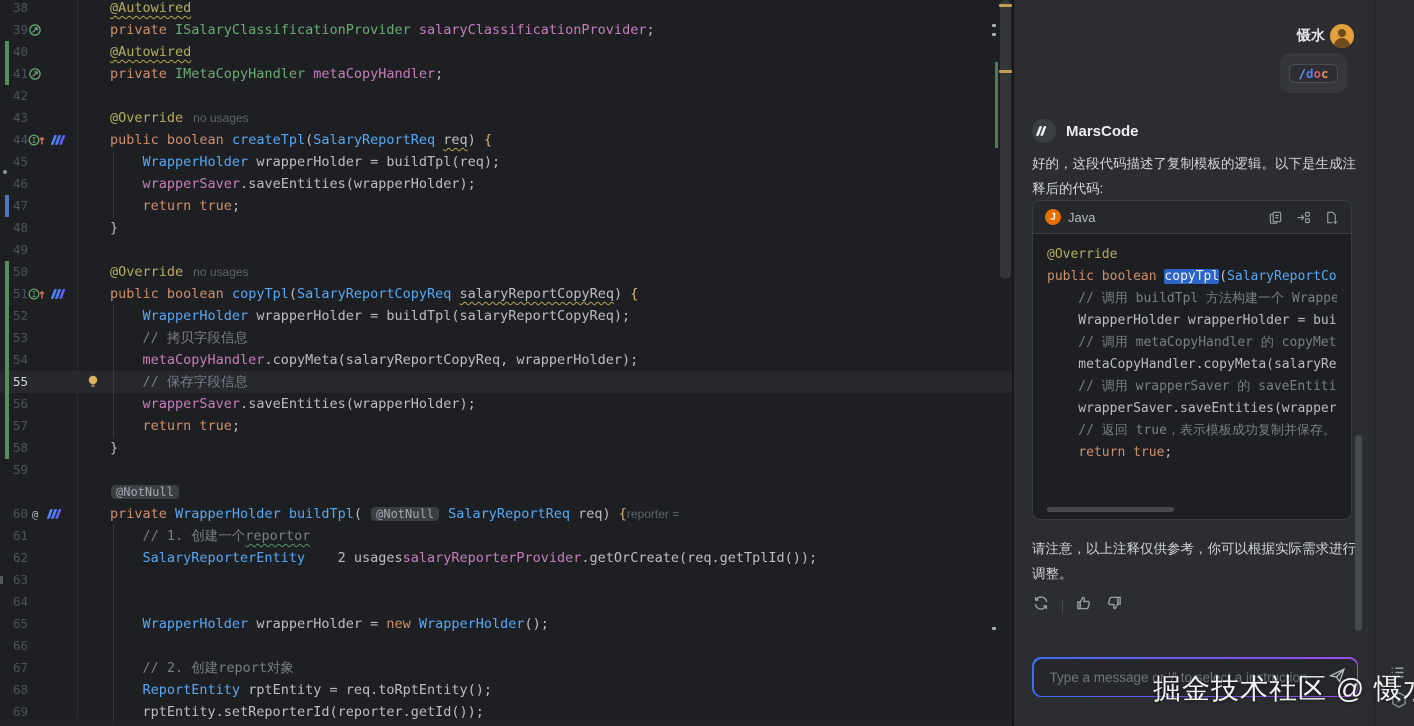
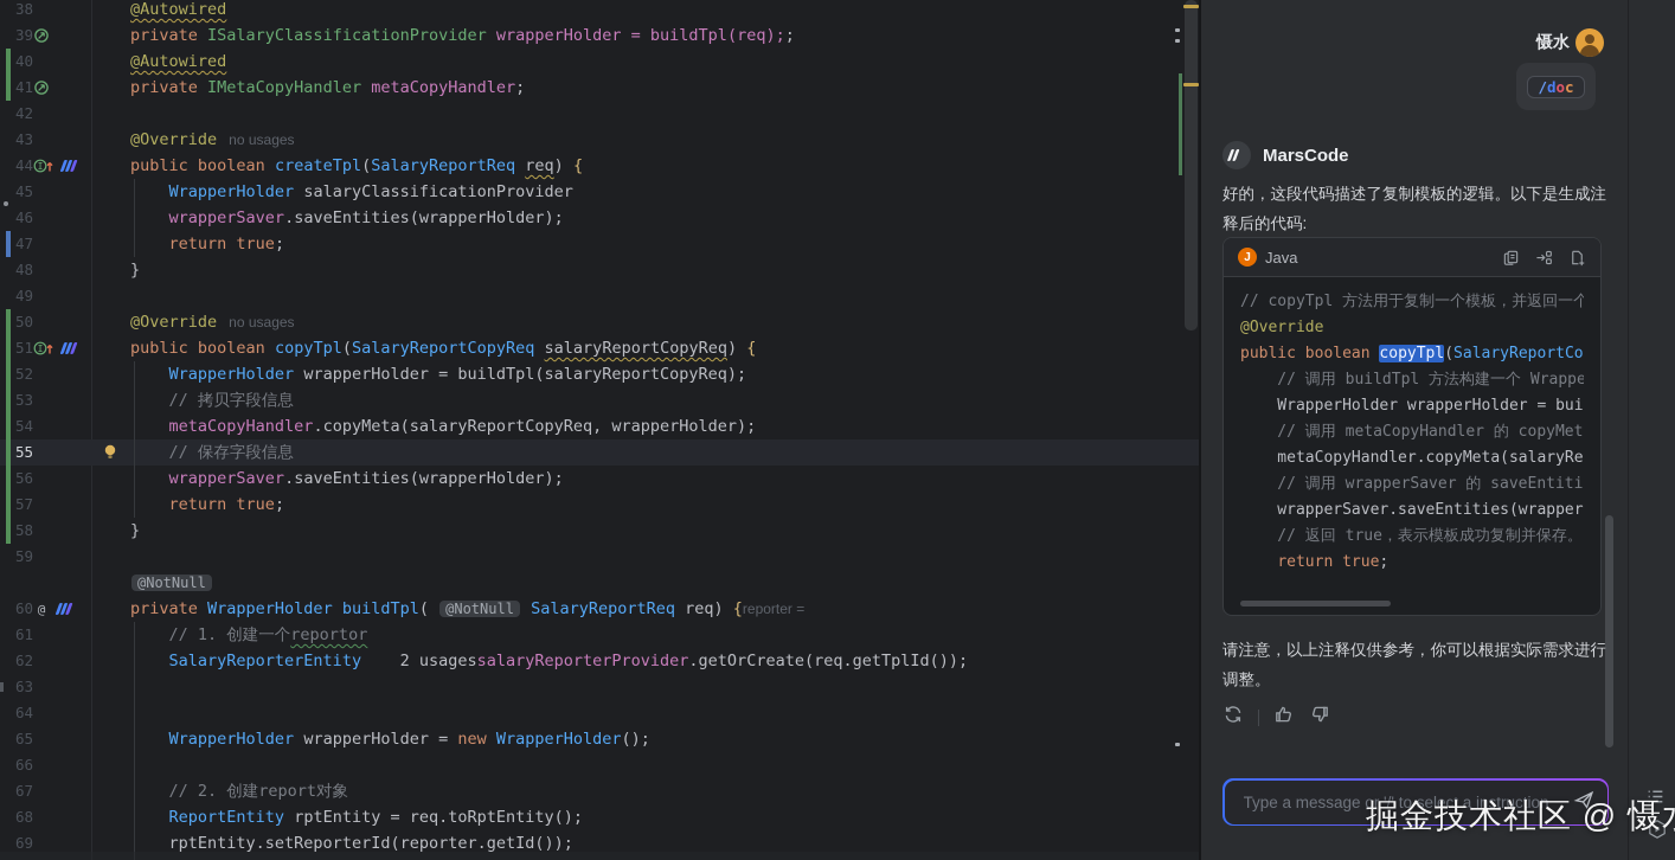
  38
  @Autowired
  39
- private ISalaryClassificationProvider salaryClassificationProvider;
+ private ISalaryClassificationProvider wrapperHolder = buildTpl(req);;
  40
  @Autowired
  41
  private IMetaCopyHandler metaCopyHandler;
  42
  43
  @Override no usages
  44
  I
  public boolean createTpl(SalaryReportReq req) {
  45
- WrapperHolder wrapperHolder = buildTpl(req);
+ WrapperHolder salaryClassificationProvider
  46
  wrapperSaver.saveEntities(wrapperHolder);
  47
  return true;
  48
  }
  49
  50
  @Override no usages
  51
  I
  public boolean copyTpl(SalaryReportCopyReq salaryReportCopyReq) {
  52
  WrapperHolder wrapperHolder = buildTpl(salaryReportCopyReq);
  53
  // 拷贝字段信息
  54
  metaCopyHandler.copyMeta(salaryReportCopyReq, wrapperHolder);
  55
  // 保存字段信息
  56
  wrapperSaver.saveEntities(wrapperHolder);
  57
  return true;
  58
  }
  59
  @NotNull
  60
  @
  private WrapperHolder buildTpl( @NotNull SalaryReportReq req) {reporter =
  61
  // 1. 创建一个reportor
  62
  SalaryReporterEntity 2 usagessalaryReporterProvider.getOrCreate(req.getTplId());
  63
  64
  65
  WrapperHolder wrapperHolder = new WrapperHolder();
  66
  67
  // 2. 创建report对象
  68
  ReportEntity rptEntity = req.toRptEntity();
  69
  rptEntity.setReporterId(reporter.getId());
  慑水
  /doc
  MarsCode
  好的，这段代码描述了复制模板的逻辑。以下是生成注释后的代码:
  J
  Java
+ // copyTpl 方法用于复制一个模板，并返回一个
  @Override
  public boolean copyTpl(SalaryReportCo
  // 调用 buildTpl 方法构建一个 Wrappe
  WrapperHolder wrapperHolder = bui
  // 调用 metaCopyHandler 的 copyMet
  metaCopyHandler.copyMeta(salaryRe
  // 调用 wrapperSaver 的 saveEntiti
  wrapperSaver.saveEntities(wrapper
  // 返回 true，表示模板成功复制并保存。
  return true;
  请注意，以上注释仅供参考，你可以根据实际需求进行调整。
  Type a message or '/' to select a instruction
  掘金技术社区 @ 慑
